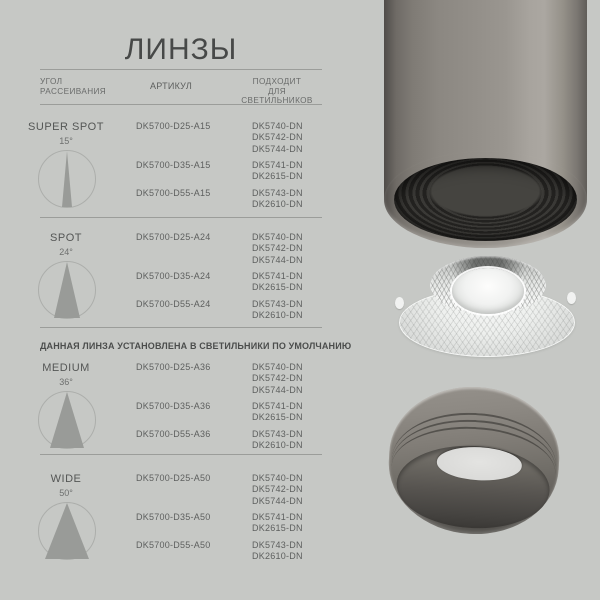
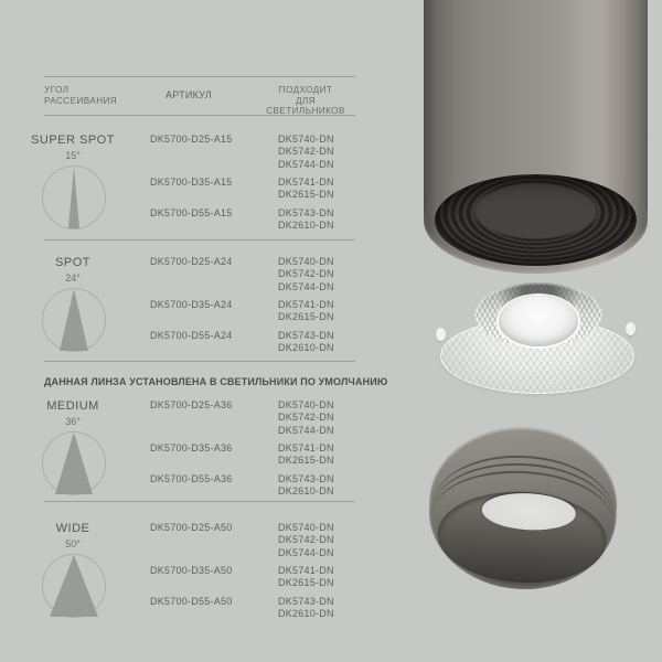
- ЛИНЗЫ
  УГОЛ
  РАССЕИВАНИЯ
  АРТИКУЛ
  ПОДХОДИТ
  ДЛЯ СВЕТИЛЬНИКОВ
  SUPER SPOT
  15°
  DK5700-D25-A15
  DK5740-DN
  DK5742-DN
  DK5744-DN
  DK5700-D35-A15
  DK5741-DN
  DK2615-DN
  DK5700-D55-A15
  DK5743-DN
  DK2610-DN
  SPOT
  24°
  DK5700-D25-A24
  DK5740-DN
  DK5742-DN
  DK5744-DN
  DK5700-D35-A24
  DK5741-DN
  DK2615-DN
  DK5700-D55-A24
  DK5743-DN
  DK2610-DN
  ДАННАЯ ЛИНЗА УСТАНОВЛЕНА В СВЕТИЛЬНИКИ ПО УМОЛЧАНИЮ
  MEDIUM
  36°
  DK5700-D25-A36
  DK5740-DN
  DK5742-DN
  DK5744-DN
  DK5700-D35-A36
  DK5741-DN
  DK2615-DN
  DK5700-D55-A36
  DK5743-DN
  DK2610-DN
  WIDE
  50°
  DK5700-D25-A50
  DK5740-DN
  DK5742-DN
  DK5744-DN
  DK5700-D35-A50
  DK5741-DN
  DK2615-DN
  DK5700-D55-A50
  DK5743-DN
  DK2610-DN
